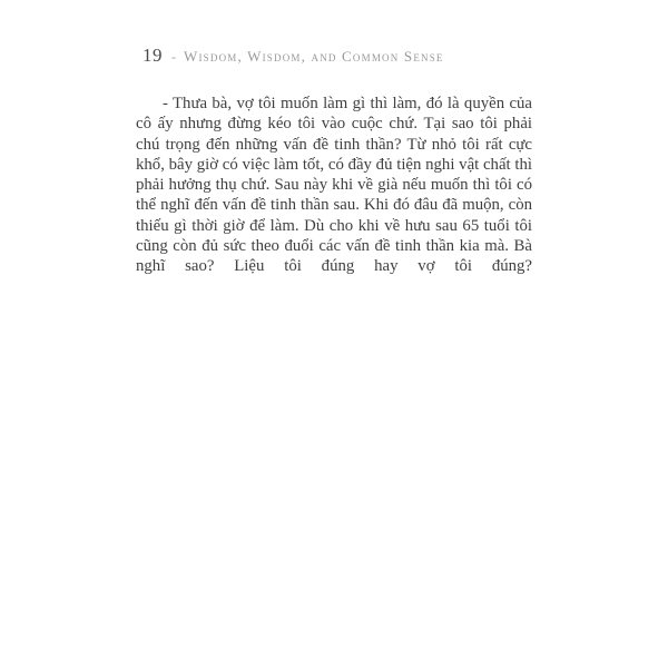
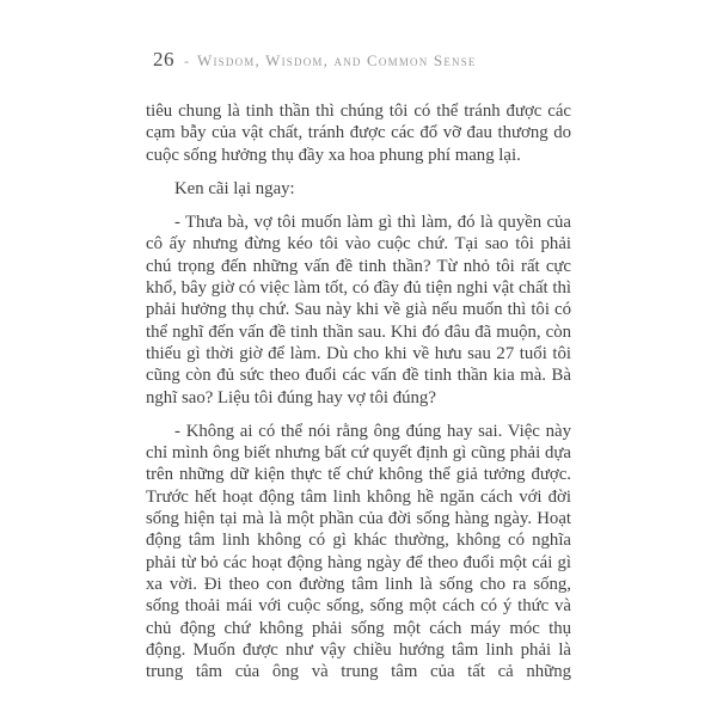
- 19
+ 26
  -
  Wisdom, Wisdom, and Common Sense
+ tiêu chung là tinh thần thì chúng tôi có thể tránh được các cạm bẫy của vật chất, tránh được các đổ vỡ đau thương do cuộc sống hưởng thụ đầy xa hoa phung phí mang lại.
+ Ken cãi lại ngay:
- - Thưa bà, vợ tôi muốn làm gì thì làm, đó là quyền của cô ấy nhưng đừng kéo tôi vào cuộc chứ. Tại sao tôi phải chú trọng đến những vấn đề tinh thần? Từ nhỏ tôi rất cực khổ, bây giờ có việc làm tốt, có đầy đủ tiện nghi vật chất thì phải hưởng thụ chứ. Sau này khi về già nếu muốn thì tôi có thể nghĩ đến vấn đề tinh thần sau. Khi đó đâu đã muộn, còn thiếu gì thời giờ để làm. Dù cho khi về hưu sau 65 tuổi tôi cũng còn đủ sức theo đuổi các vấn đề tinh thần kia mà. Bà nghĩ sao? Liệu tôi đúng hay vợ tôi đúng?
+ - Thưa bà, vợ tôi muốn làm gì thì làm, đó là quyền của cô ấy nhưng đừng kéo tôi vào cuộc chứ. Tại sao tôi phải chú trọng đến những vấn đề tinh thần? Từ nhỏ tôi rất cực khổ, bây giờ có việc làm tốt, có đầy đủ tiện nghi vật chất thì phải hưởng thụ chứ. Sau này khi về già nếu muốn thì tôi có thể nghĩ đến vấn đề tinh thần sau. Khi đó đâu đã muộn, còn thiếu gì thời giờ để làm. Dù cho khi về hưu sau 27 tuổi tôi cũng còn đủ sức theo đuổi các vấn đề tinh thần kia mà. Bà nghĩ sao? Liệu tôi đúng hay vợ tôi đúng?
+ - Không ai có thể nói rằng ông đúng hay sai. Việc này chỉ mình ông biết nhưng bất cứ quyết định gì cũng phải dựa trên những dữ kiện thực tế chứ không thể giả tưởng được. Trước hết hoạt động tâm linh không hề ngăn cách với đời sống hiện tại mà là một phần của đời sống hàng ngày. Hoạt động tâm linh không có gì khác thường, không có nghĩa phải từ bỏ các hoạt động hàng ngày để theo đuổi một cái gì xa vời. Đi theo con đường tâm linh là sống cho ra sống, sống thoải mái với cuộc sống, sống một cách có ý thức và chủ động chứ không phải sống một cách máy móc thụ động. Muốn được như vậy chiều hướng tâm linh phải là trung tâm của ông và trung tâm của tất cả những
